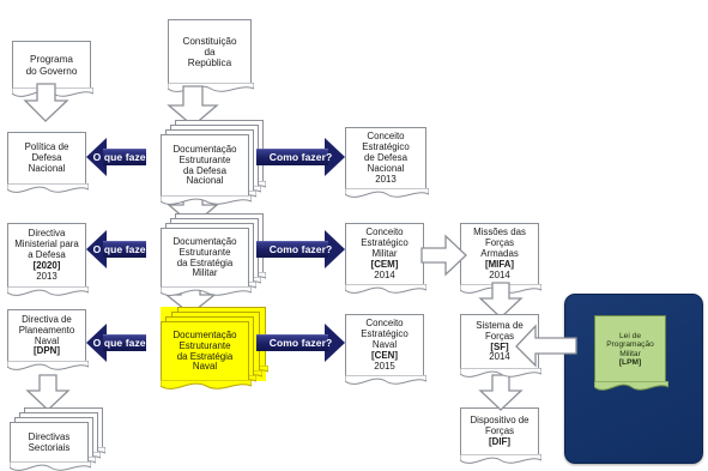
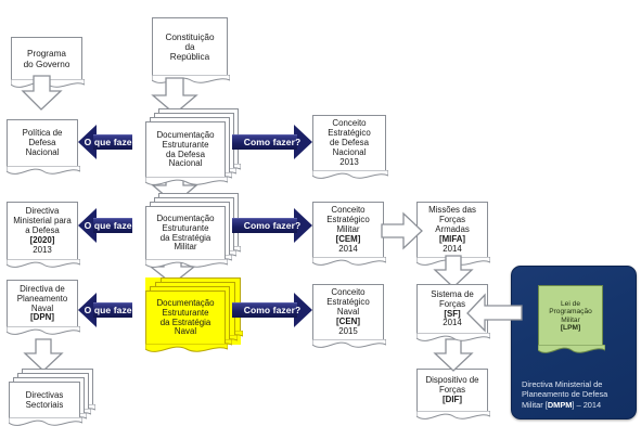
  Constituição
  da
  República
  Programa
  do Governo
  Política de
  Defesa
  Nacional
  O que fazer?
  Documentação
  Estruturante
  da Defesa
  Nacional
  Como fazer?
  Conceito
  Estratégico
  de Defesa
  Nacional
  2013
  Directiva
  Ministerial para
  a Defesa
  [2020]
  2013
  O que fazer?
  Documentação
  Estruturante
  da Estratégia
  Militar
  Como fazer?
  Conceito
  Estratégico
  Militar
  [CEM]
  2014
  Missões das
  Forças
  Armadas
  [MIFA]
  2014
  Directiva de
  Planeamento
  Naval
  [DPN]
  O que fazer?
  Documentação
  Estruturante
  da Estratégia
  Naval
  Como fazer?
  Conceito
  Estratégico
  Naval
  [CEN]
  2015
  Sistema de
  Forças
  [SF]
  2014
  Directivas
  Sectoriais
  Dispositivo de
  Forças
  [DIF]
+ Directiva Ministerial de
+ Planeamento de Defesa
+ Militar [DMPM] – 2014
